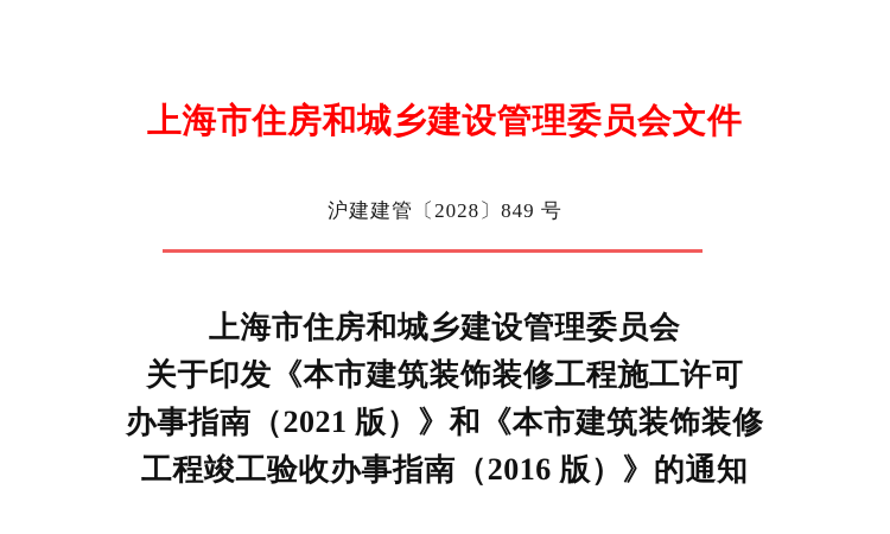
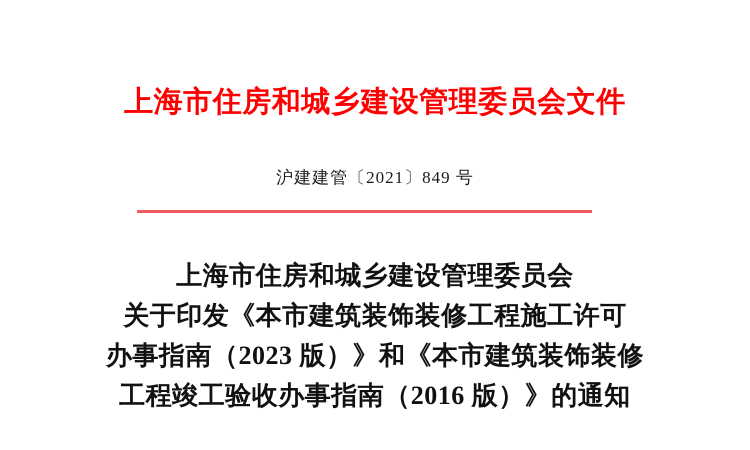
  上海市住房和城乡建设管理委员会文件
- 沪建建管〔2028〕849 号
+ 沪建建管〔2021〕849 号
  上海市住房和城乡建设管理委员会
  关于印发《本市建筑装饰装修工程施工许可
- 办事指南（2021 版）》和《本市建筑装饰装修
+ 办事指南（2023 版）》和《本市建筑装饰装修
  工程竣工验收办事指南（2016 版）》的通知
